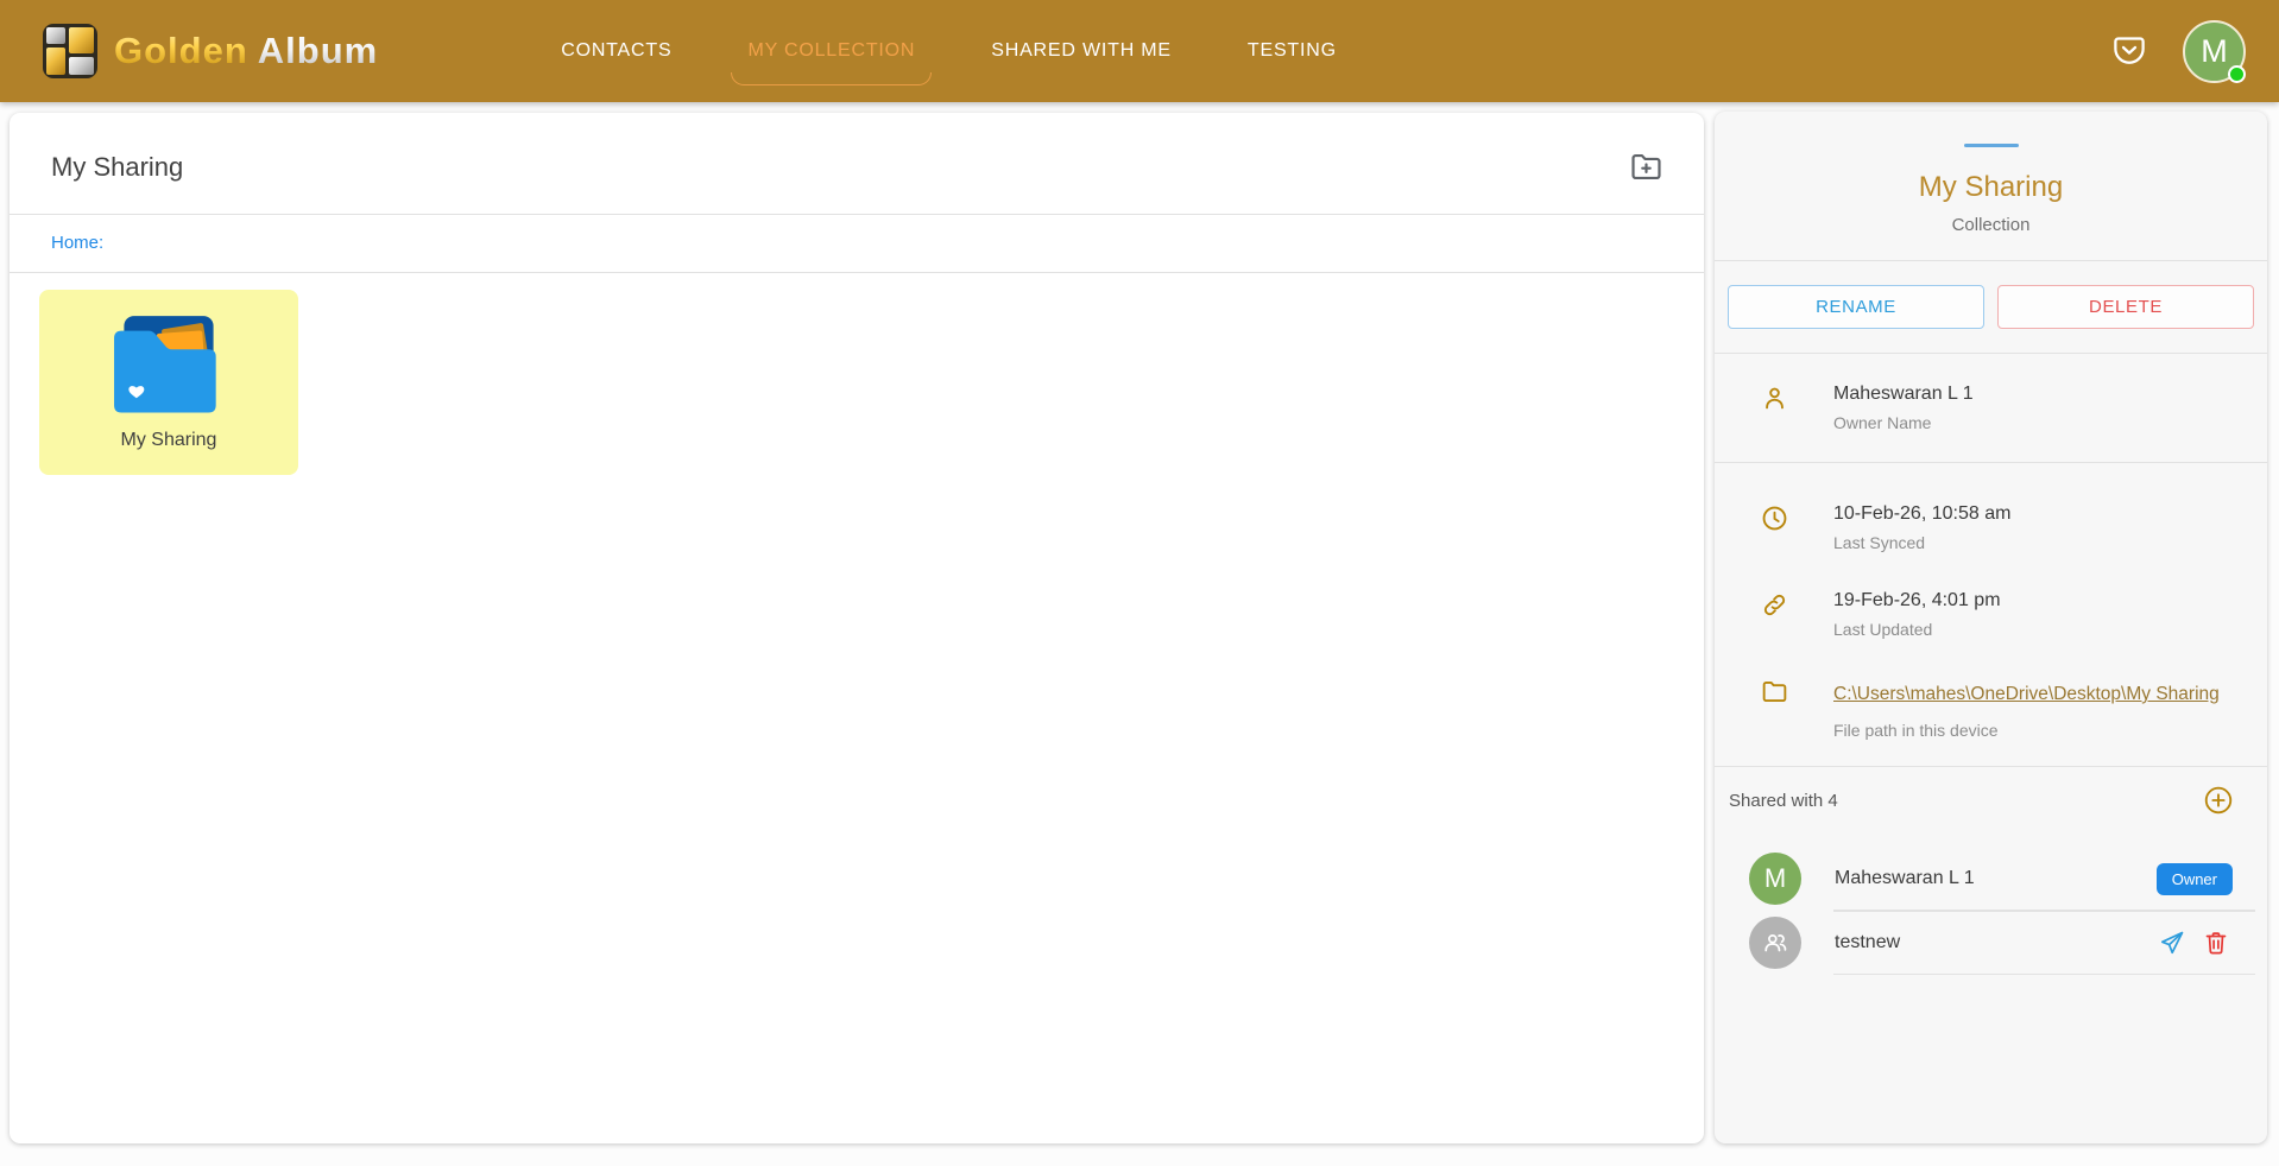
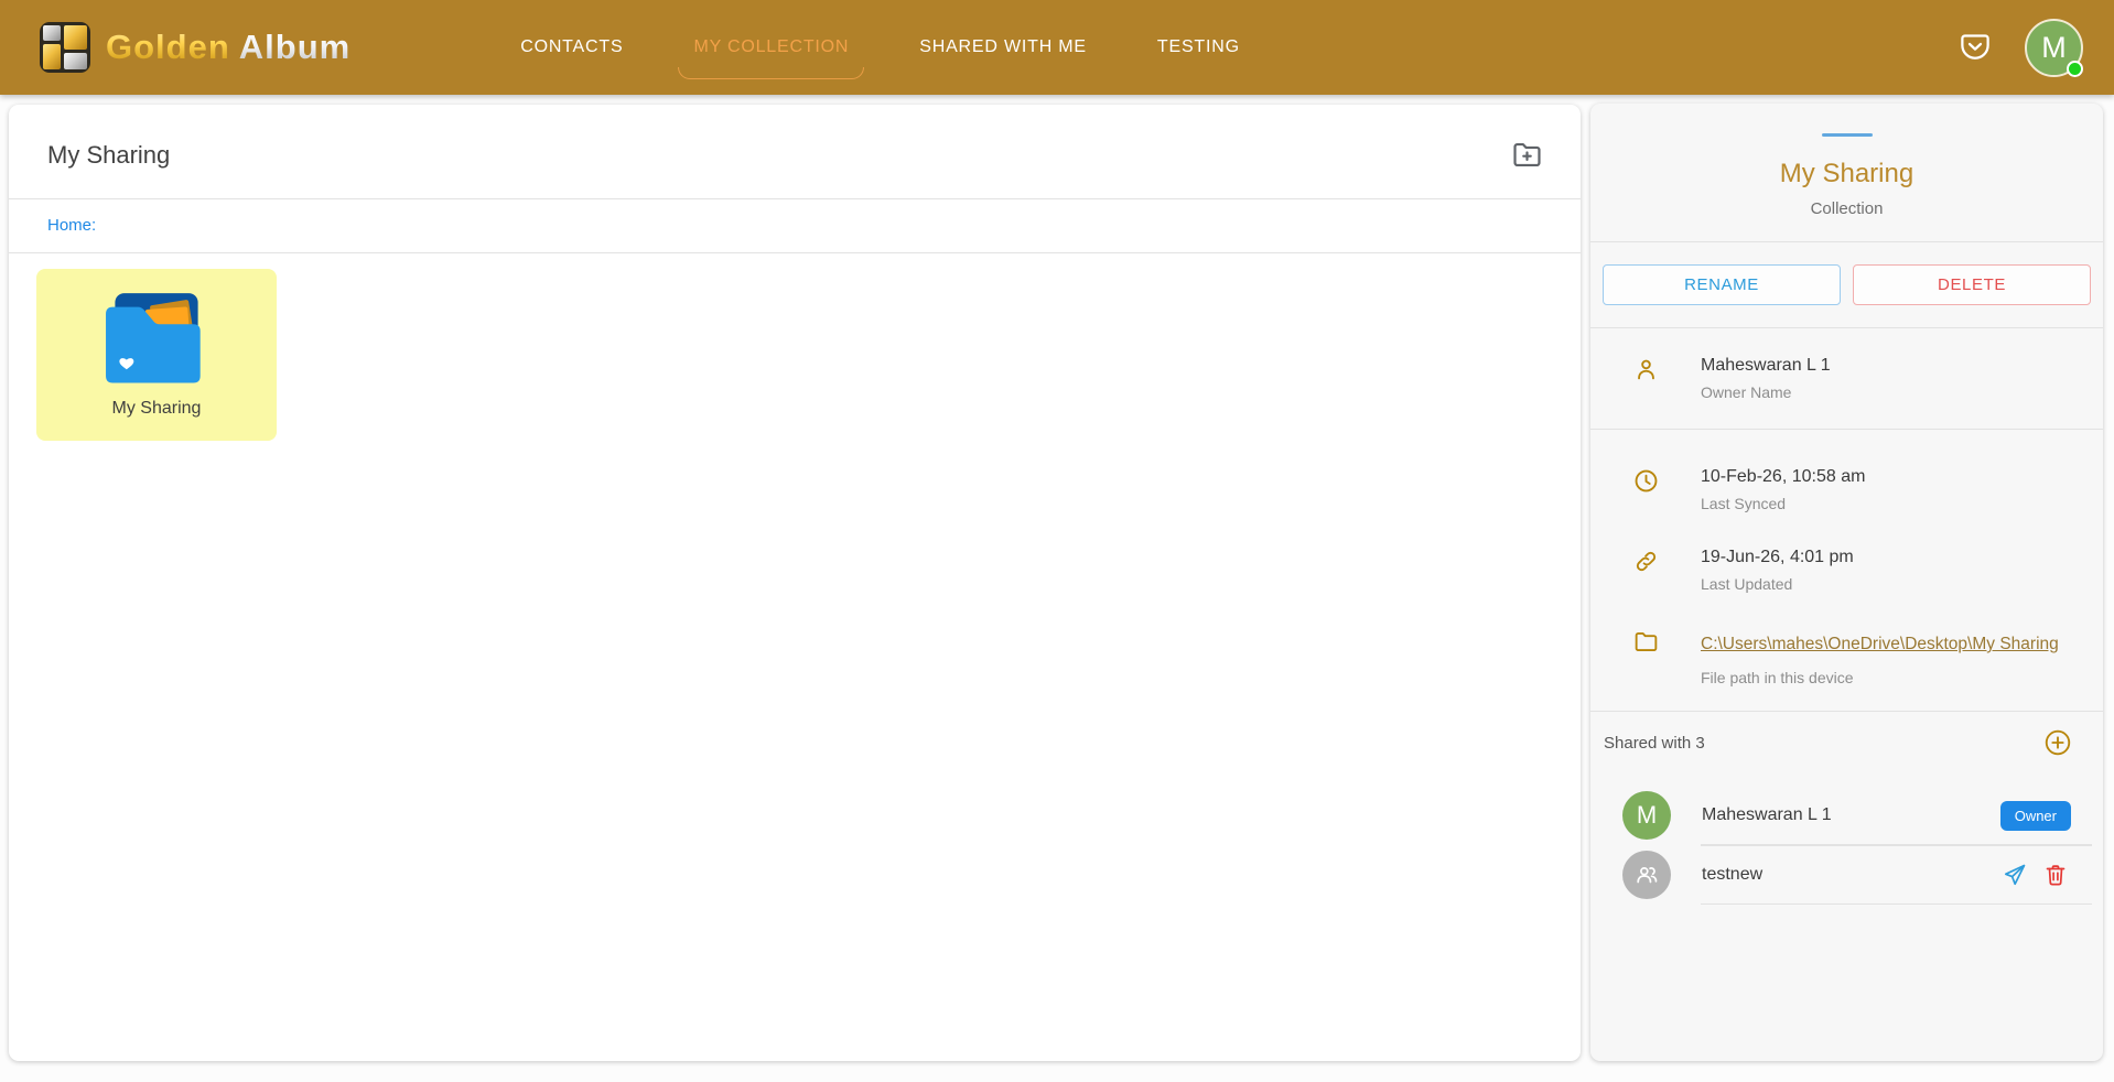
  Golden Album
  CONTACTS
  MY COLLECTION
  SHARED WITH ME
  TESTING
  M
  My Sharing
  Home:
  My Sharing
  My Sharing
  Collection
  RENAME
  DELETE
  Maheswaran L 1
  Owner Name
  10-Feb-26, 10:58 am
  Last Synced
- 19-Feb-26, 4:01 pm
+ 19-Jun-26, 4:01 pm
  Last Updated
  C:\Users\mahes\OneDrive\Desktop\My Sharing
  File path in this device
- Shared with 4
+ Shared with 3
  M
  Maheswaran L 1
  Owner
  testnew
